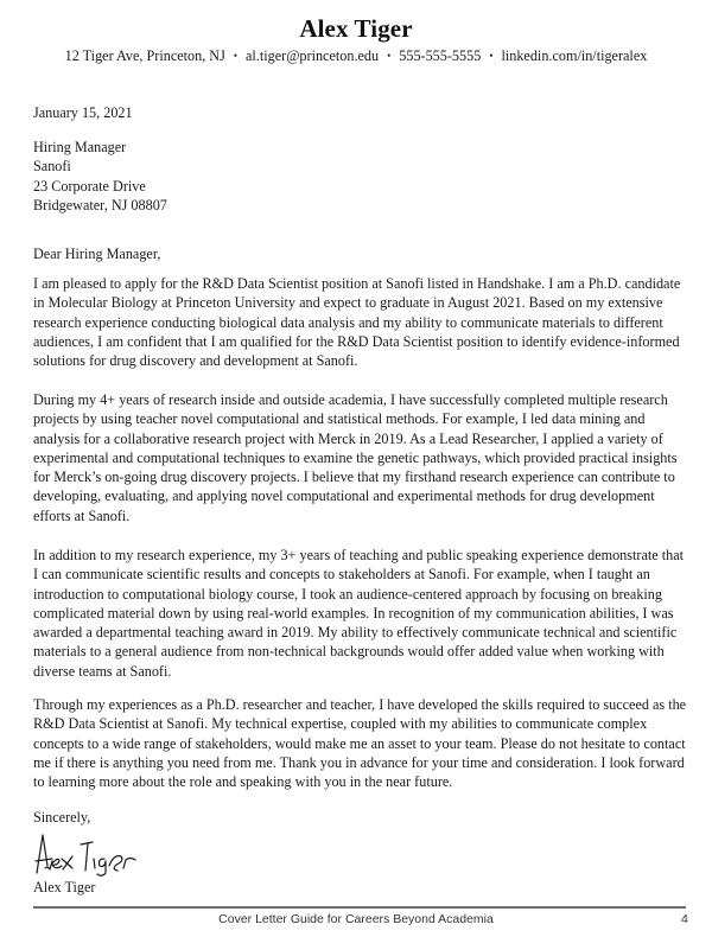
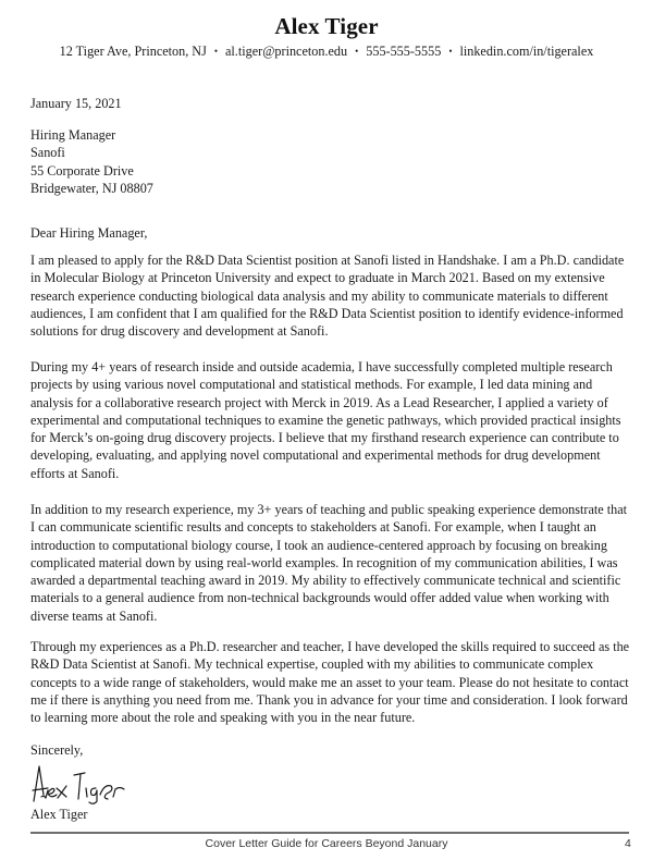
  Alex Tiger
  12 Tiger Ave, Princeton, NJ • al.tiger@princeton.edu • 555-555-5555 • linkedin.com/in/tigeralex
  January 15, 2021
  Hiring Manager
  Sanofi
- 23 Corporate Drive
+ 55 Corporate Drive
  Bridgewater, NJ 08807
  Dear Hiring Manager,
- I am pleased to apply for the R&D Data Scientist position at Sanofi listed in Handshake. I am a Ph.D. candidate in Molecular Biology at Princeton University and expect to graduate in August 2021. Based on my extensive research experience conducting biological data analysis and my ability to communicate materials to different audiences, I am confident that I am qualified for the R&D Data Scientist position to identify evidence-informed solutions for drug discovery and development at Sanofi.
+ I am pleased to apply for the R&D Data Scientist position at Sanofi listed in Handshake. I am a Ph.D. candidate in Molecular Biology at Princeton University and expect to graduate in March 2021. Based on my extensive research experience conducting biological data analysis and my ability to communicate materials to different audiences, I am confident that I am qualified for the R&D Data Scientist position to identify evidence-informed solutions for drug discovery and development at Sanofi.
- During my 4+ years of research inside and outside academia, I have successfully completed multiple research projects by using teacher novel computational and statistical methods. For example, I led data mining and analysis for a collaborative research project with Merck in 2019. As a Lead Researcher, I applied a variety of experimental and computational techniques to examine the genetic pathways, which provided practical insights for Merck’s on-going drug discovery projects. I believe that my firsthand research experience can contribute to developing, evaluating, and applying novel computational and experimental methods for drug development efforts at Sanofi.
+ During my 4+ years of research inside and outside academia, I have successfully completed multiple research projects by using various novel computational and statistical methods. For example, I led data mining and analysis for a collaborative research project with Merck in 2019. As a Lead Researcher, I applied a variety of experimental and computational techniques to examine the genetic pathways, which provided practical insights for Merck’s on-going drug discovery projects. I believe that my firsthand research experience can contribute to developing, evaluating, and applying novel computational and experimental methods for drug development efforts at Sanofi.
  In addition to my research experience, my 3+ years of teaching and public speaking experience demonstrate that I can communicate scientific results and concepts to stakeholders at Sanofi. For example, when I taught an introduction to computational biology course, I took an audience-centered approach by focusing on breaking complicated material down by using real-world examples. In recognition of my communication abilities, I was awarded a departmental teaching award in 2019. My ability to effectively communicate technical and scientific materials to a general audience from non-technical backgrounds would offer added value when working with diverse teams at Sanofi.
  Through my experiences as a Ph.D. researcher and teacher, I have developed the skills required to succeed as the R&D Data Scientist at Sanofi. My technical expertise, coupled with my abilities to communicate complex concepts to a wide range of stakeholders, would make me an asset to your team. Please do not hesitate to contact me if there is anything you need from me. Thank you in advance for your time and consideration. I look forward to learning more about the role and speaking with you in the near future.
  Sincerely,
  Alex Tiger
- Cover Letter Guide for Careers Beyond Academia
+ Cover Letter Guide for Careers Beyond January
  4
